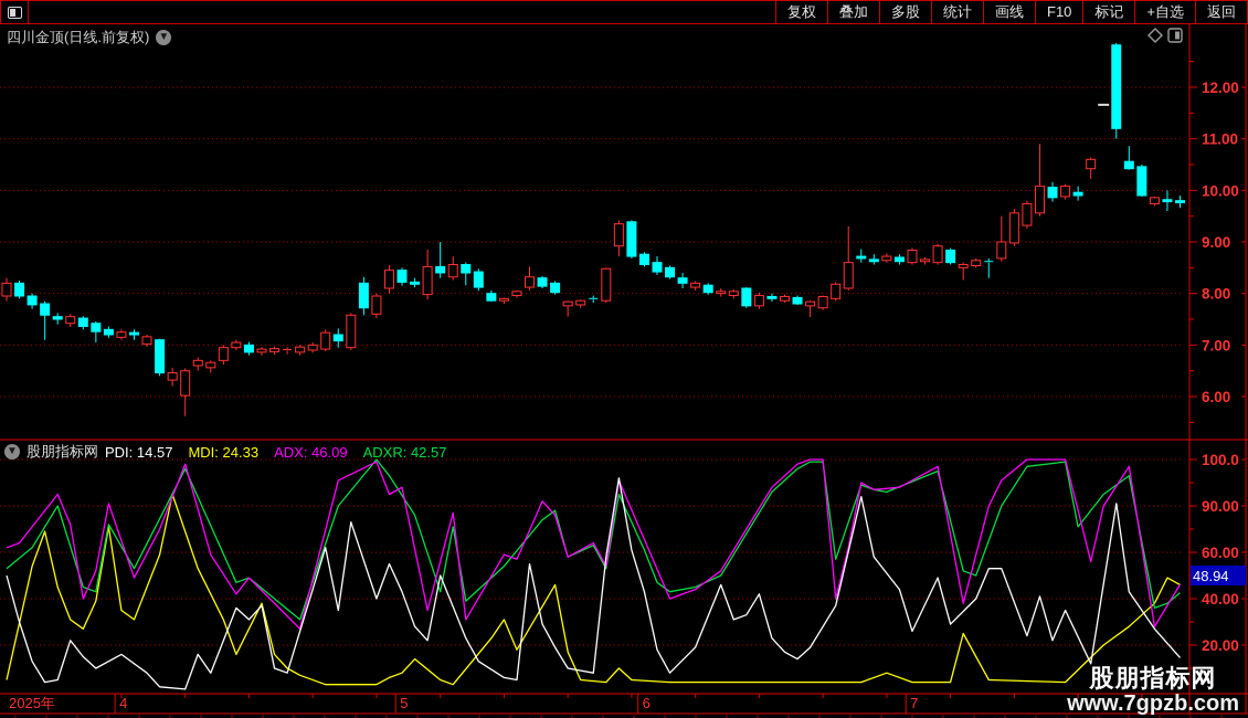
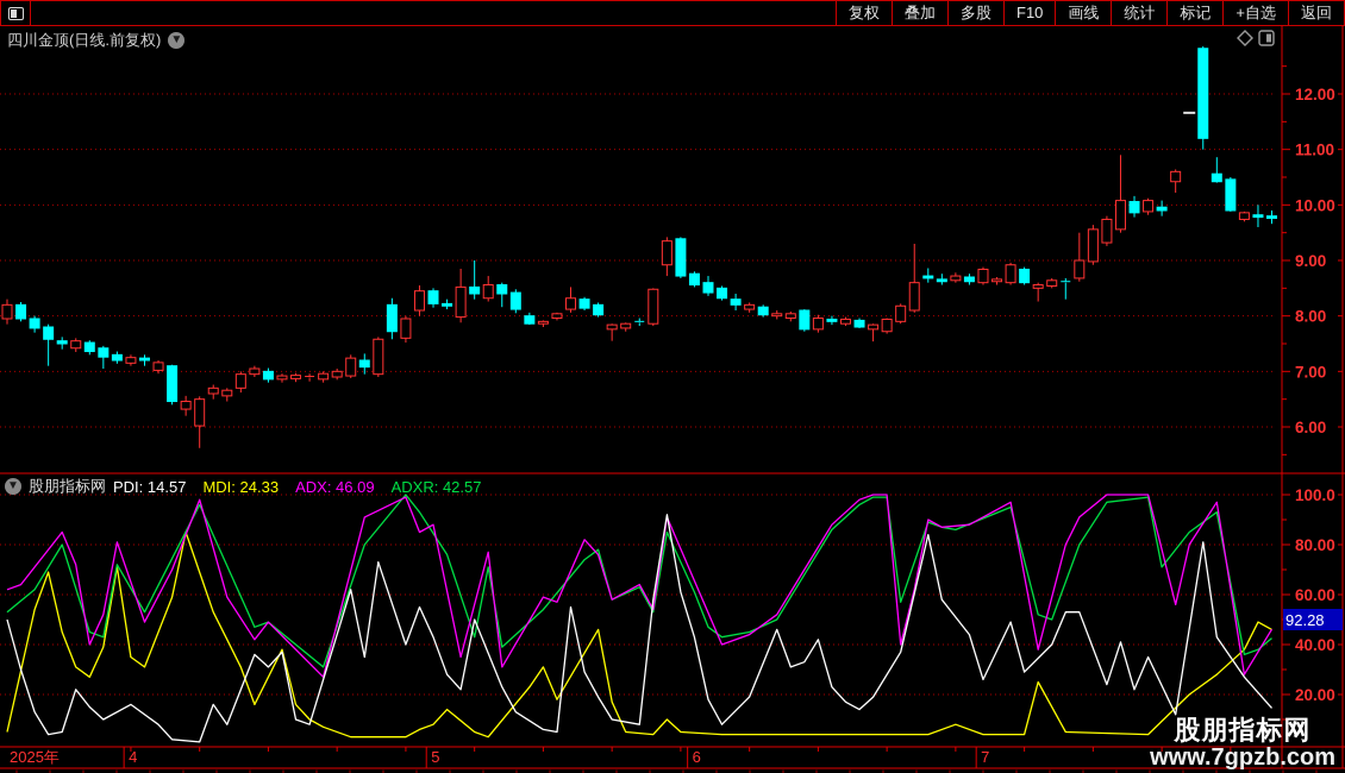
  复权
  叠加
  多股
- 统计
+ F10
  画线
- F10
+ 统计
  标记
  +自选
  返回
  四川金顶(日线.前复权)
  ▼
  12.00
  11.00
  10.00
  9.00
  8.00
  7.00
  6.00
  100.0
- 90.00
+ 80.00
  60.00
  40.00
  20.00
  2025年
  4
  5
  6
  7
  ▼
  股朋指标网
  PDI: 14.57
  MDI: 24.33
  ADX: 46.09
  ADXR: 42.57
- 48.94
+ 92.28
  股朋指标网
  www.7gpzb.com
